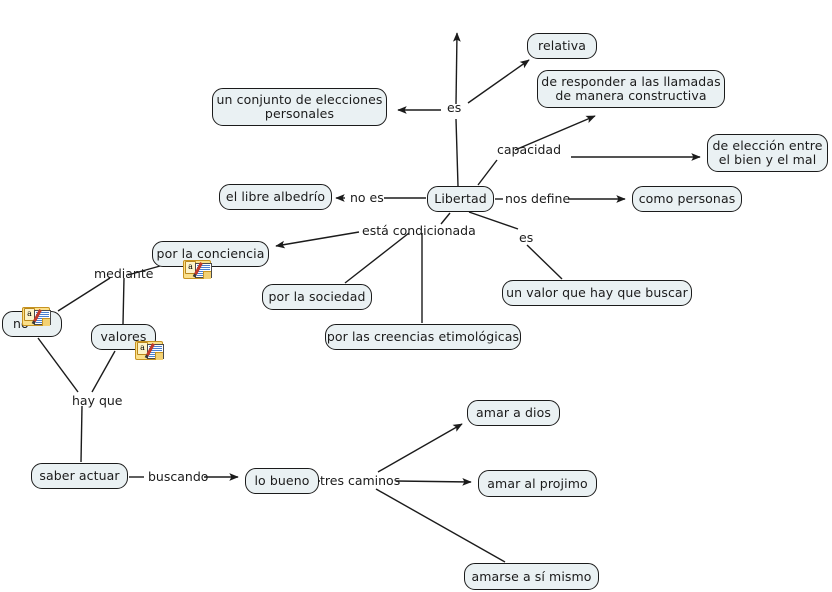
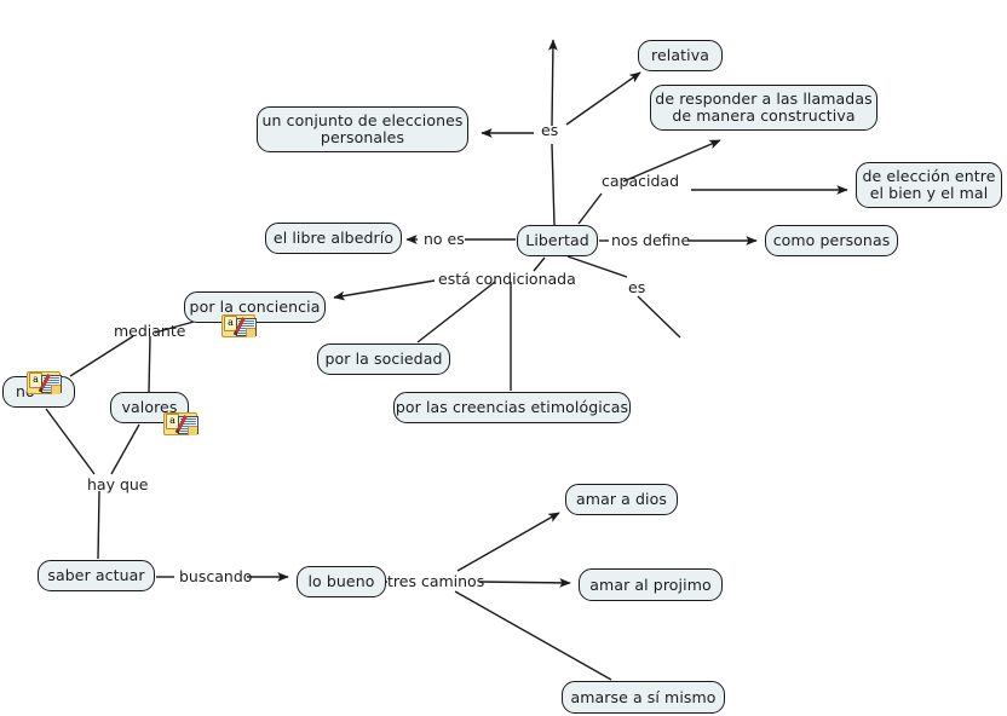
  relativa
  de responder a las llamadas
  de manera constructiva
  un conjunto de elecciones
  personales
  de elección entre
  el bien y el mal
  el libre albedrío
  Libertad
  como personas
  por la conciencia
  por la sociedad
- un valor que hay que buscar
  valores
  por las creencias etimológicas
  amar a dios
  saber actuar
  lo bueno
  amar al projimo
  amarse a sí mismo
  es
  capacidad
  no es
  nos define
  está condicionada
  es
  mediante
  hay que
  buscando
  tres caminos
  a
  a
  a
